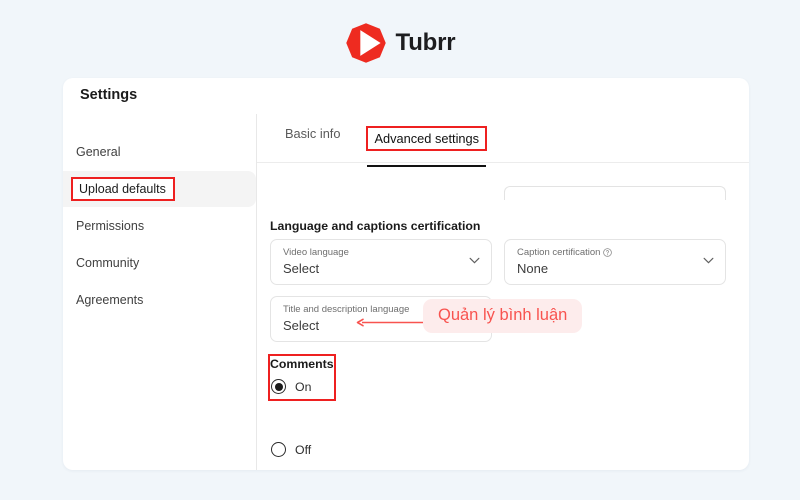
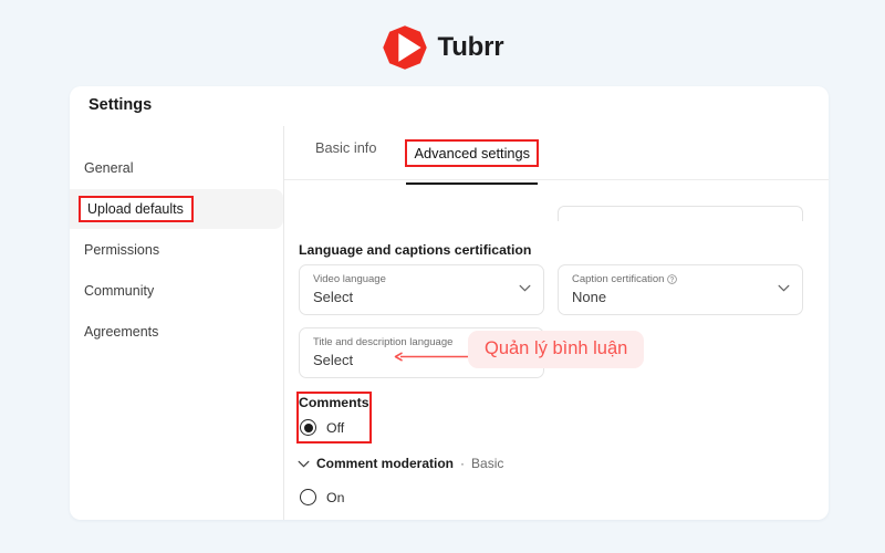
  Tubrr
  Settings
  General
  Upload defaults
  Permissions
  Community
  Agreements
  Basic info
  Advanced settings
  Language and captions certification
  Video language
  Select
  Caption certification
  None
  Title and description language
  Select
  Comments
- On
+ Off
+ Comment moderation
+ ·
+ Basic
- Off
+ On
  Quản lý bình luận
